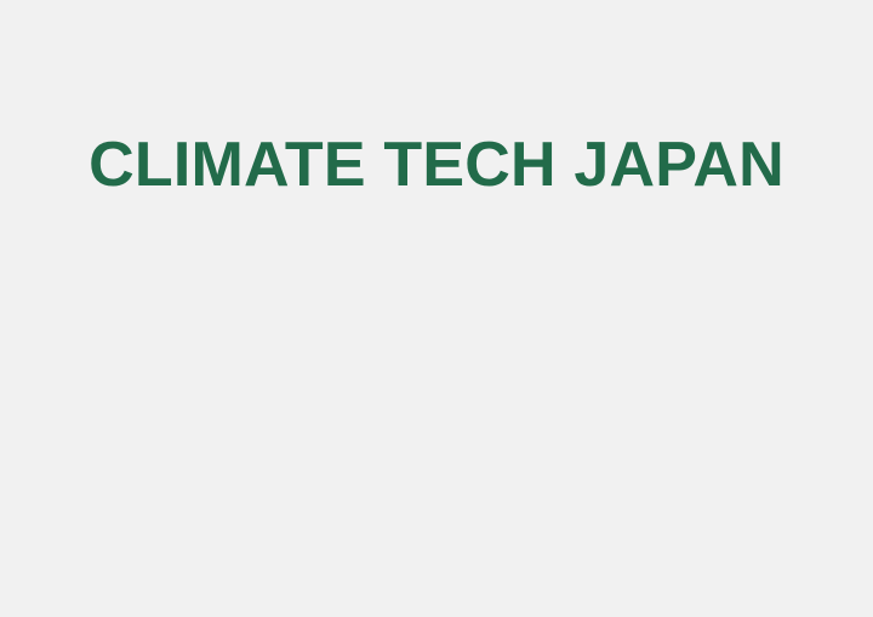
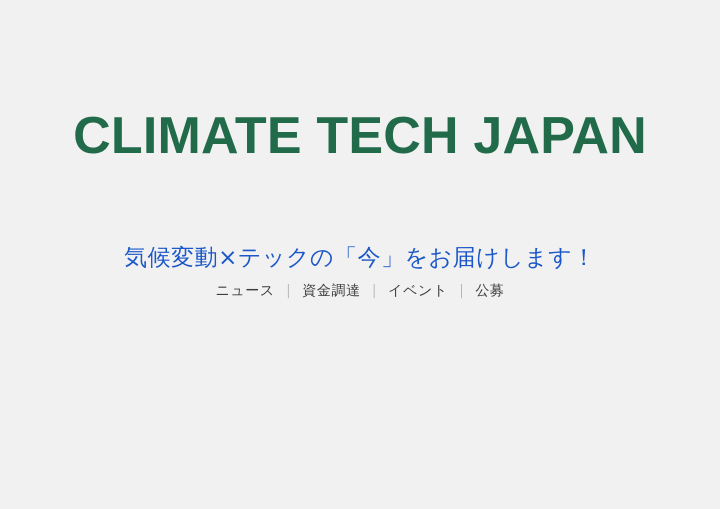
  CLIMATE TECH JAPAN
+ 気候変動×テックの「今」をお届けします！
+ ニュース | 資金調達 | イベント | 公募
